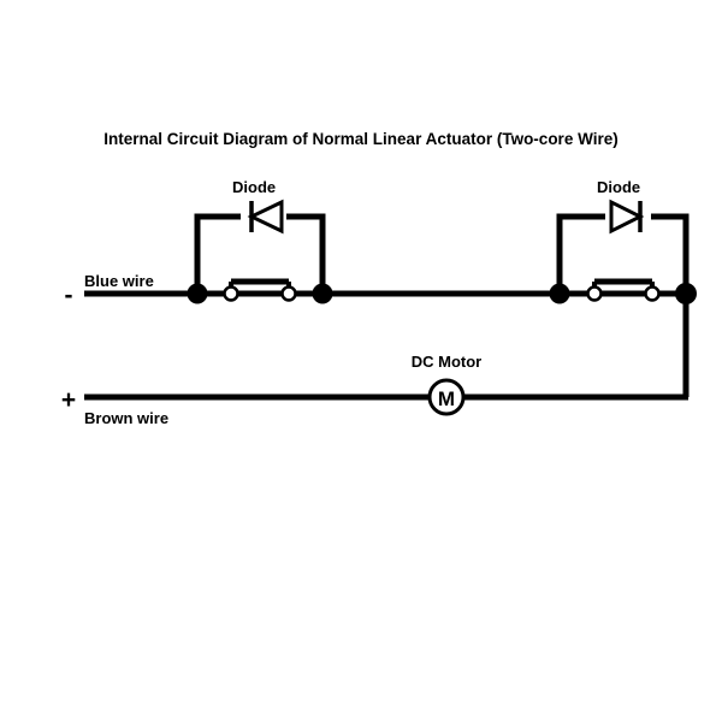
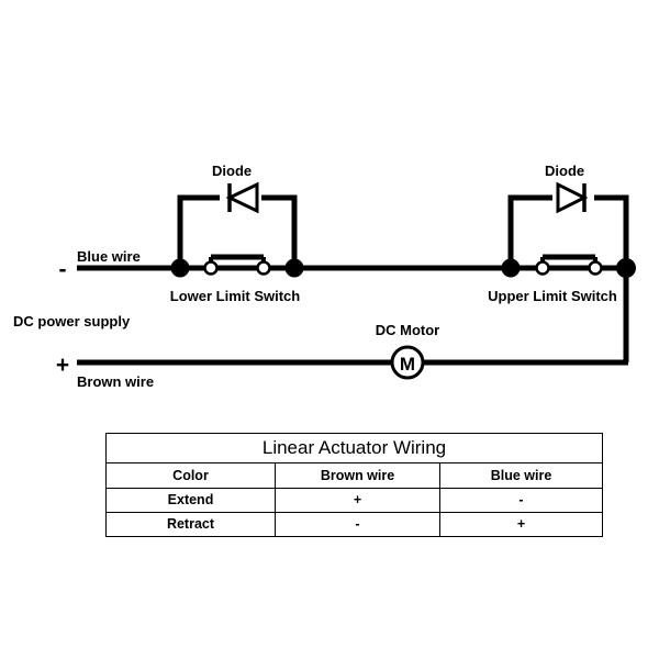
- Internal Circuit Diagram of Normal Linear Actuator (Two-core Wire)
  Diode
+ Lower Limit Switch
  Diode
+ Upper Limit Switch
  M
  DC Motor
  -
  +
  Blue wire
  Brown wire
+ DC power supply
+ Linear Actuator Wiring
+ Color	Brown wire	Blue wire
+ Extend	+	-
+ Retract	-	+
